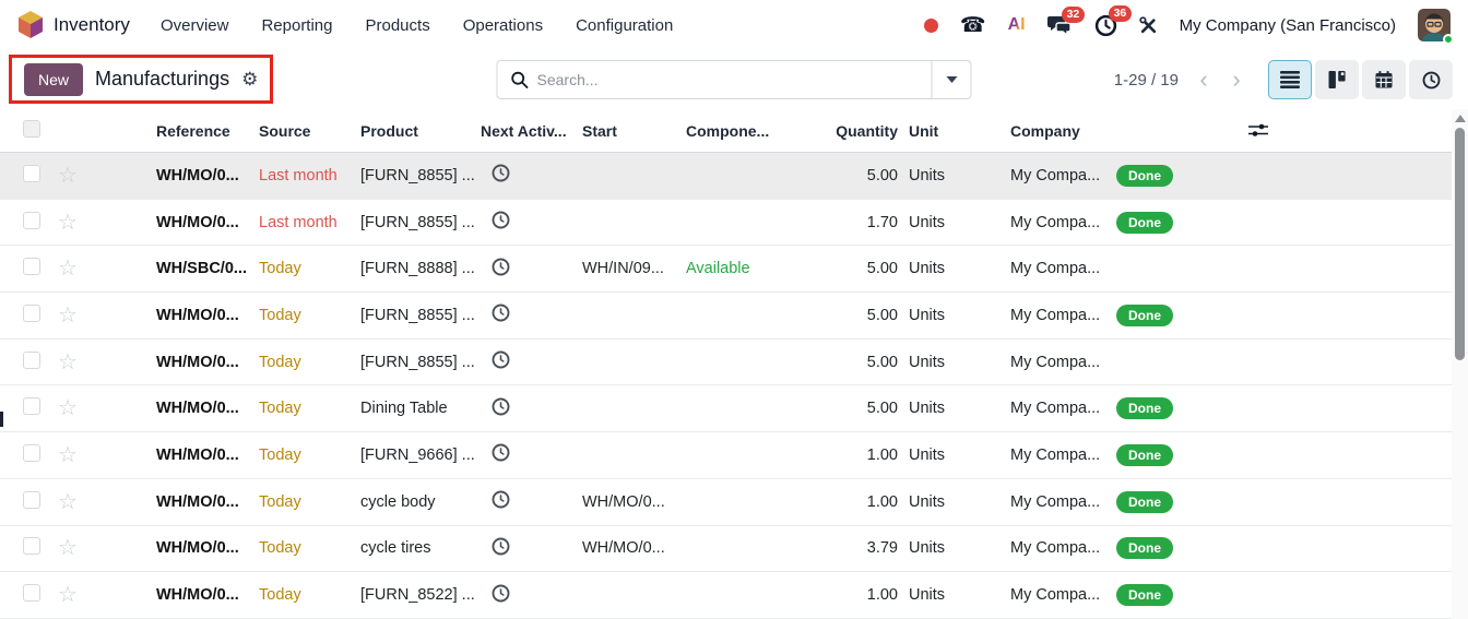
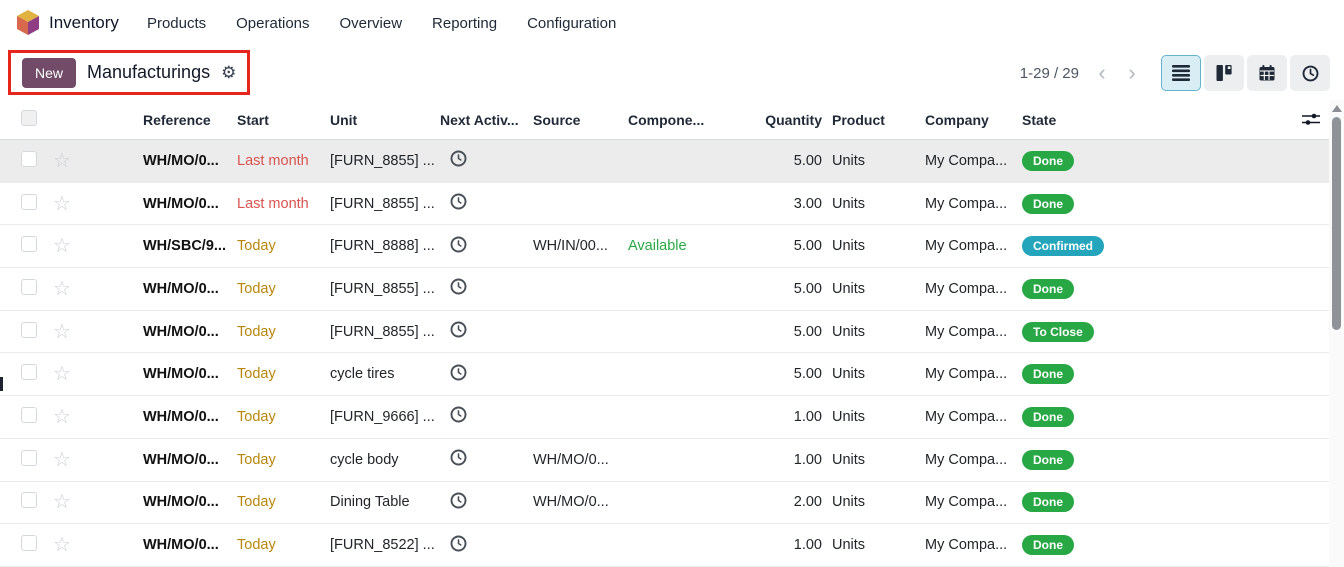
  Inventory
- Overview
+ Products
- Reporting
+ Operations
- Products
+ Overview
- Operations
+ Reporting
  Configuration
- ☎
- AI
- 32
- 36
- My Company (San Francisco)
  New
  Manufacturings
  ⚙
- Search...
- 1-29 / 19
+ 1-29 / 29
  ‹
  ›
  Reference
- Source
+ Start
- Product
+ Unit
  Next Activ...
- Start
+ Source
  Compone...
  Quantity
- Unit
+ Product
  Company
+ State
  ☆
  WH/MO/0...
  Last month
  [FURN_8855] ...
  5.00
  Units
  My Compa...
  Done
  ☆
  WH/MO/0...
  Last month
  [FURN_8855] ...
- 1.70
+ 3.00
  Units
  My Compa...
  Done
  ☆
- WH/SBC/0...
+ WH/SBC/9...
  Today
  [FURN_8888] ...
- WH/IN/09...
+ WH/IN/00...
  Available
  5.00
  Units
  My Compa...
+ Confirmed
  ☆
  WH/MO/0...
  Today
  [FURN_8855] ...
  5.00
  Units
  My Compa...
  Done
  ☆
  WH/MO/0...
  Today
  [FURN_8855] ...
  5.00
  Units
  My Compa...
+ To Close
  ☆
  WH/MO/0...
  Today
- Dining Table
+ cycle tires
  5.00
  Units
  My Compa...
  Done
  ☆
  WH/MO/0...
  Today
  [FURN_9666] ...
  1.00
  Units
  My Compa...
  Done
  ☆
  WH/MO/0...
  Today
  cycle body
  WH/MO/0...
  1.00
  Units
  My Compa...
  Done
  ☆
  WH/MO/0...
  Today
- cycle tires
+ Dining Table
  WH/MO/0...
- 3.79
+ 2.00
  Units
  My Compa...
  Done
  ☆
  WH/MO/0...
  Today
  [FURN_8522] ...
  1.00
  Units
  My Compa...
  Done
